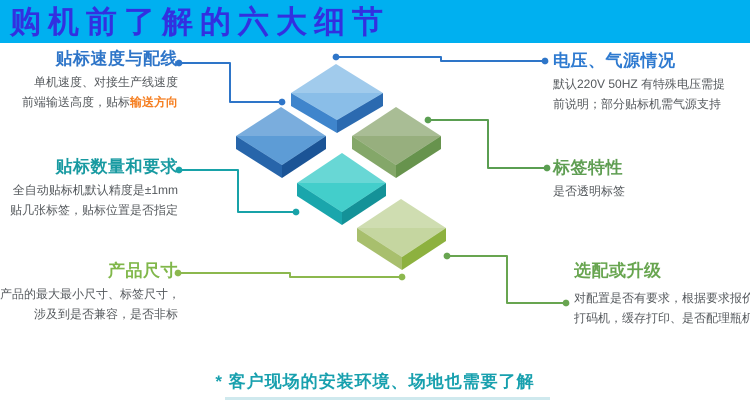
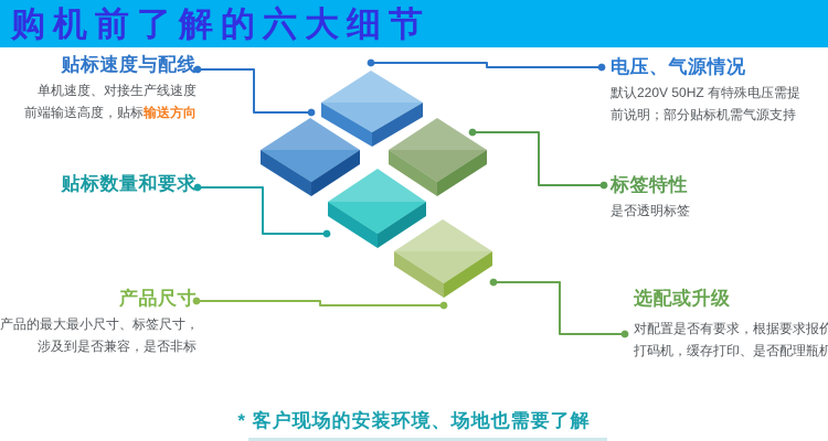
  购机前了解的六大细节
  贴标速度与配线
  单机速度、对接生产线速度
  前端输送高度，贴标输送方向
  贴标数量和要求
- 全自动贴标机默认精度是±1mm
- 贴几张标签，贴标位置是否指定
  产品尺寸
  产品的最大最小尺寸、标签尺寸，
  涉及到是否兼容，是否非标
  电压、气源情况
  默认220V 50HZ 有特殊电压需提
  前说明；部分贴标机需气源支持
  标签特性
  是否透明标签
  选配或升级
  对配置是否有要求，根据要求报价
  打码机，缓存打印、是否配理瓶机
  * 客户现场的安装环境、场地也需要了解
